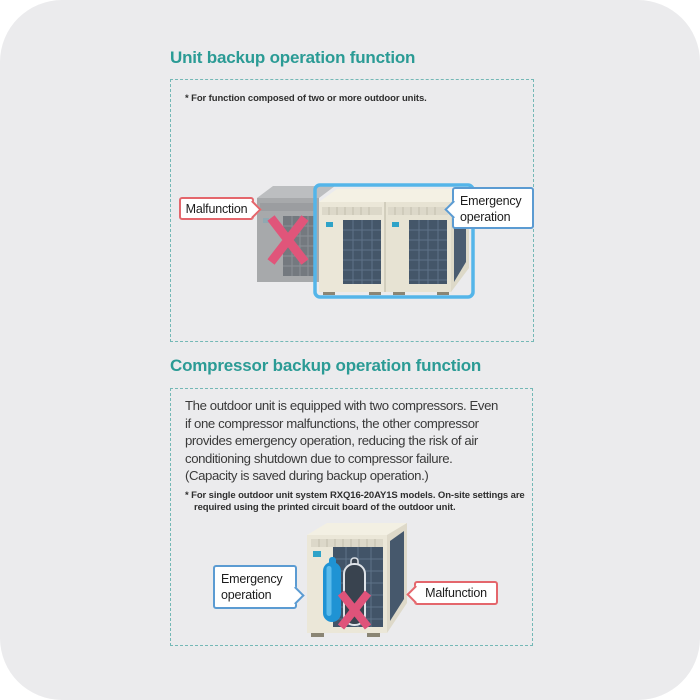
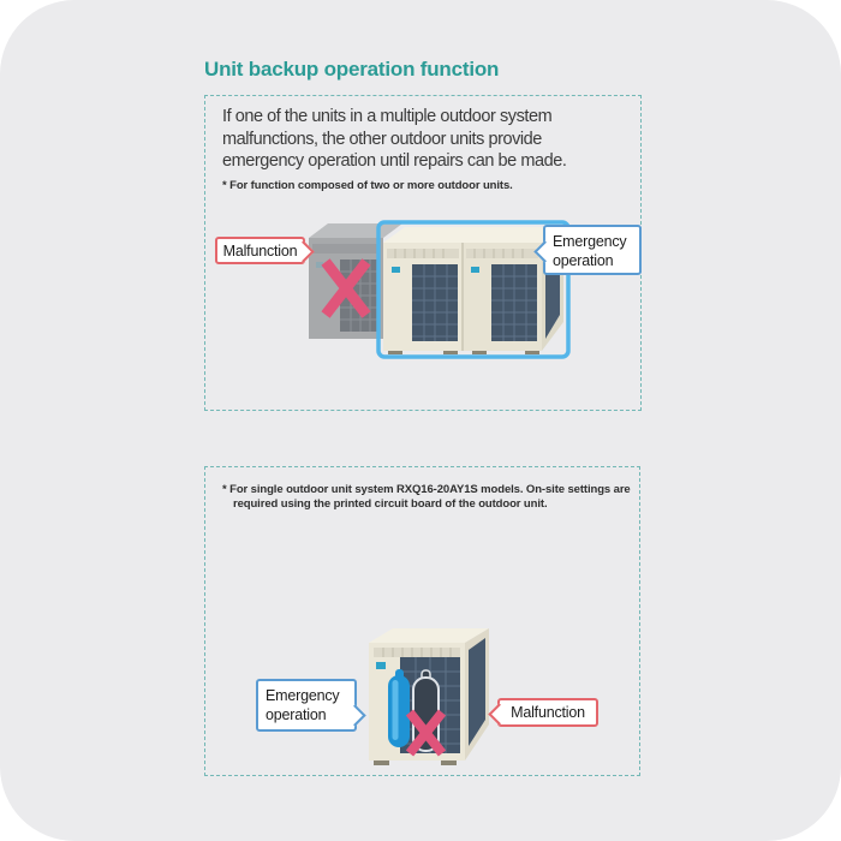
  Unit backup operation function
+ If one of the units in a multiple outdoor system
+ malfunctions, the other outdoor units provide
+ emergency operation until repairs can be made.
  * For function composed of two or more outdoor units.
  Malfunction
  Emergency operation
- Compressor backup operation function
- The outdoor unit is equipped with two compressors. Even
- if one compressor malfunctions, the other compressor
- provides emergency operation, reducing the risk of air
- conditioning shutdown due to compressor failure.
- (Capacity is saved during backup operation.)
  * For single outdoor unit system RXQ16-20AY1S models. On-site settings are
  required using the printed circuit board of the outdoor unit.
  Emergency operation
  Malfunction
